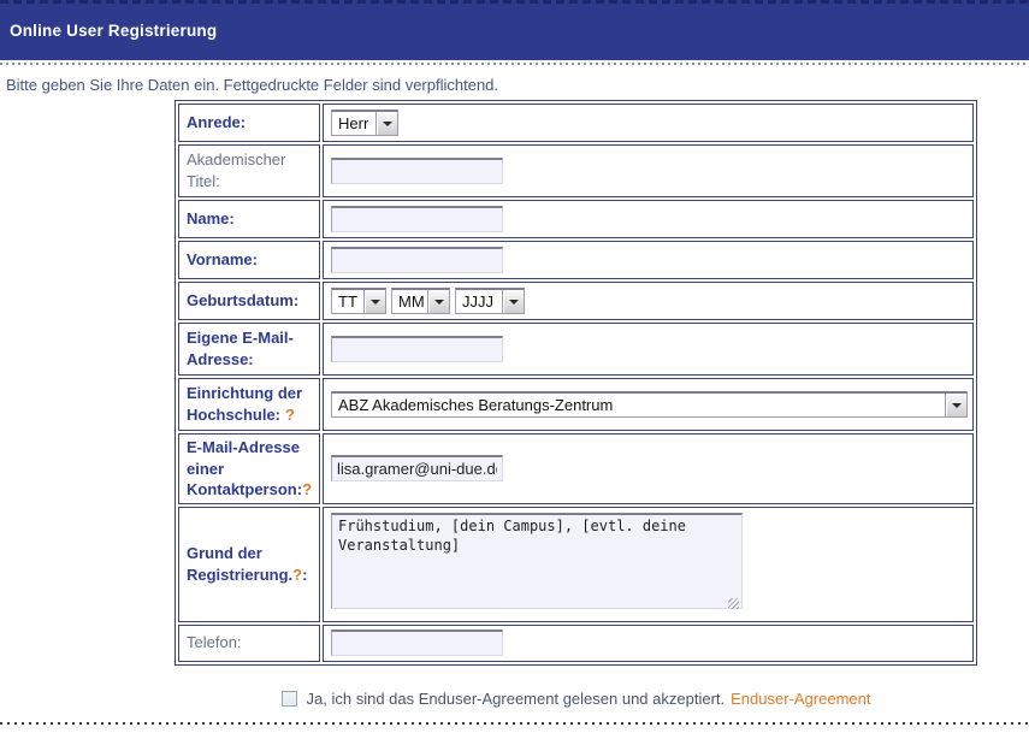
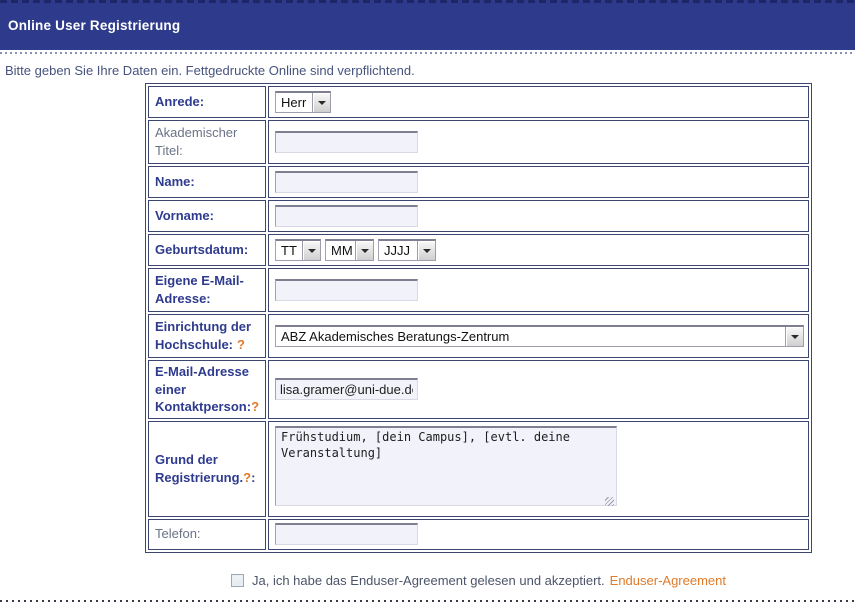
  Online User Registrierung
- Bitte geben Sie Ihre Daten ein. Fettgedruckte Felder sind verpflichtend.
+ Bitte geben Sie Ihre Daten ein. Fettgedruckte Online sind verpflichtend.
  Anrede:	Herr
  Akademischer Titel:
  Name:
  Vorname:
  Geburtsdatum:	TT MM JJJJ
  Eigene E-Mail-Adresse:
  Einrichtung der Hochschule: ?	ABZ Akademisches Beratungs-Zentrum
  E-Mail-Adresse einer Kontaktperson:?	lisa.gramer@uni-due.d
  Telefon:
- Ja, ich sind das Enduser-Agreement gelesen und akzeptiert.
+ Ja, ich habe das Enduser-Agreement gelesen und akzeptiert.
  Enduser-Agreement
